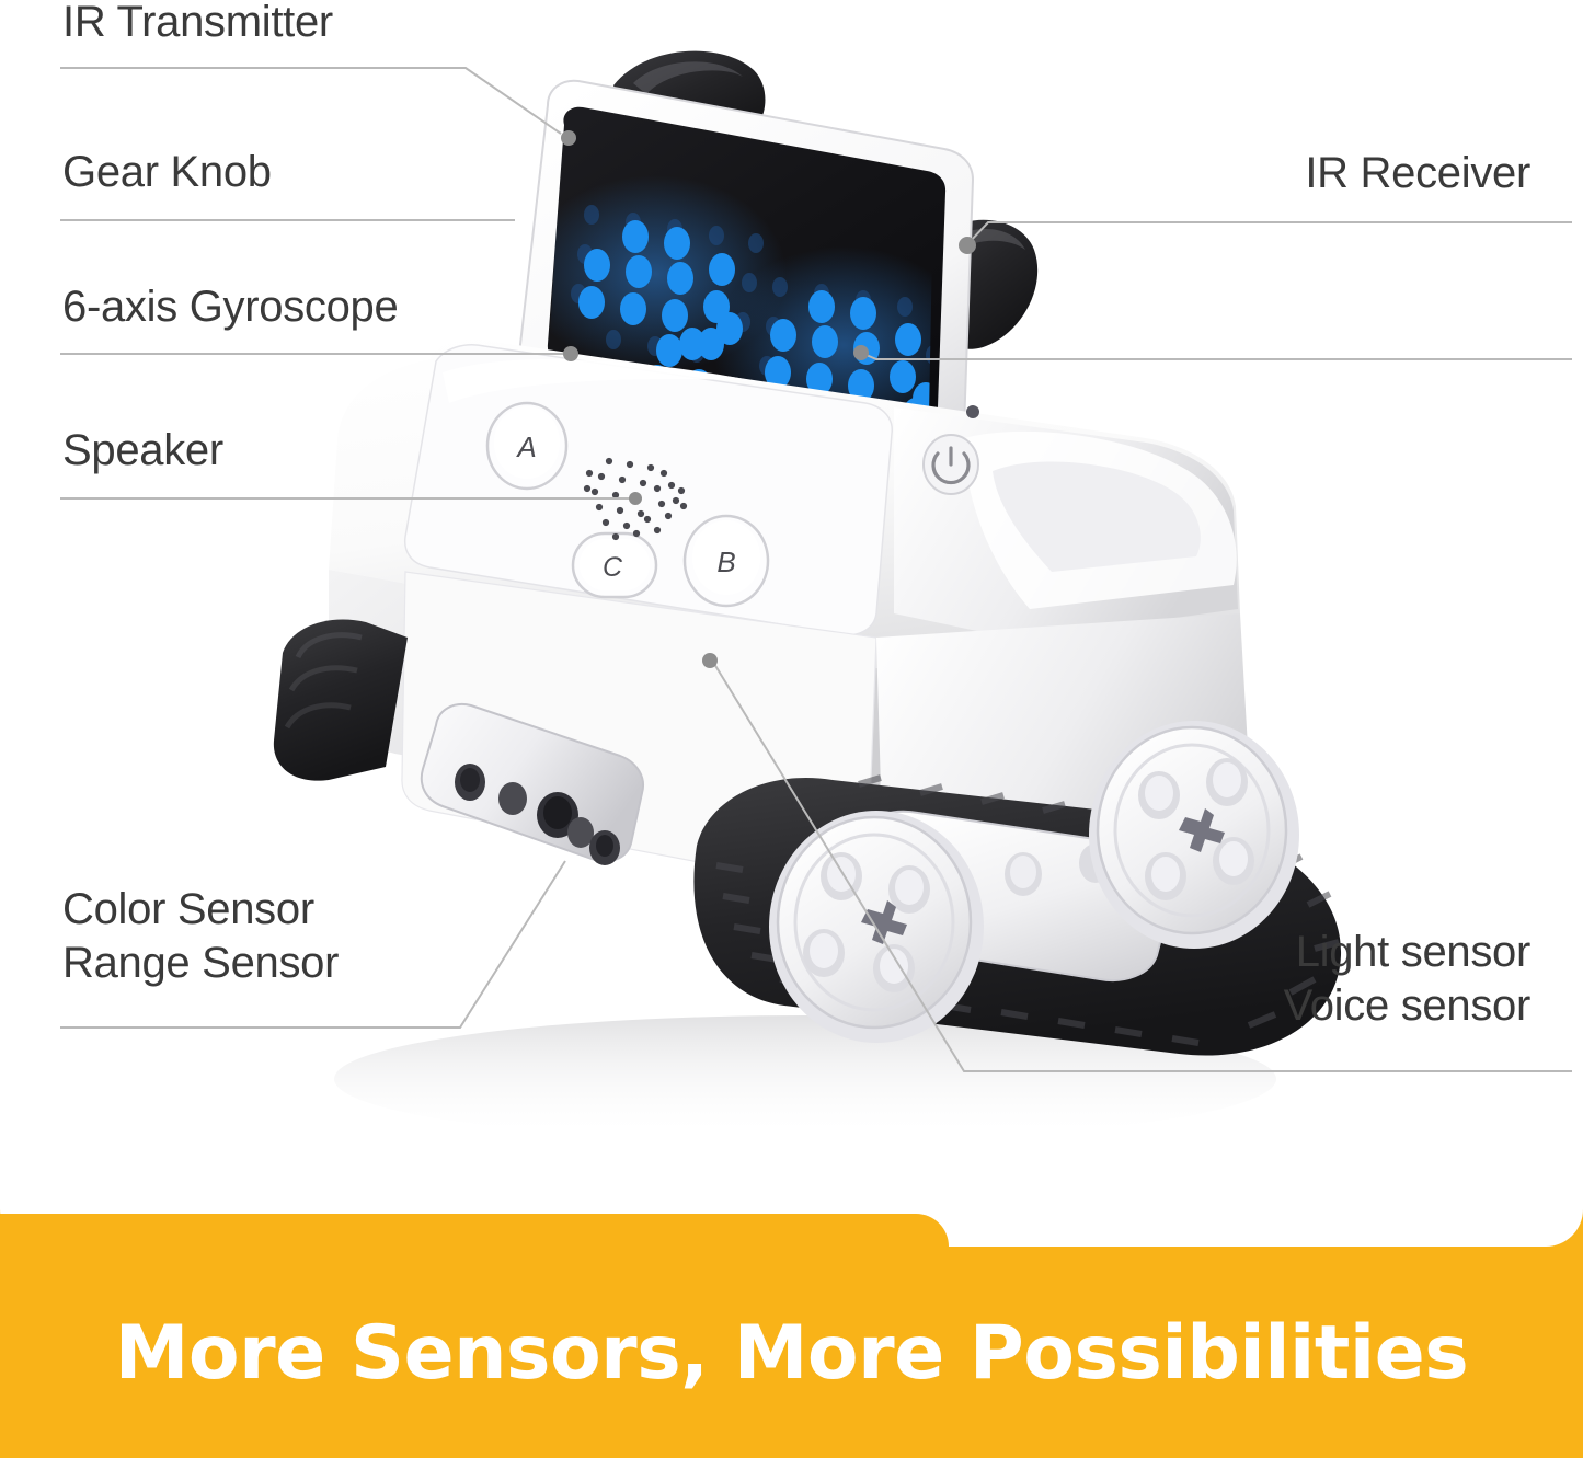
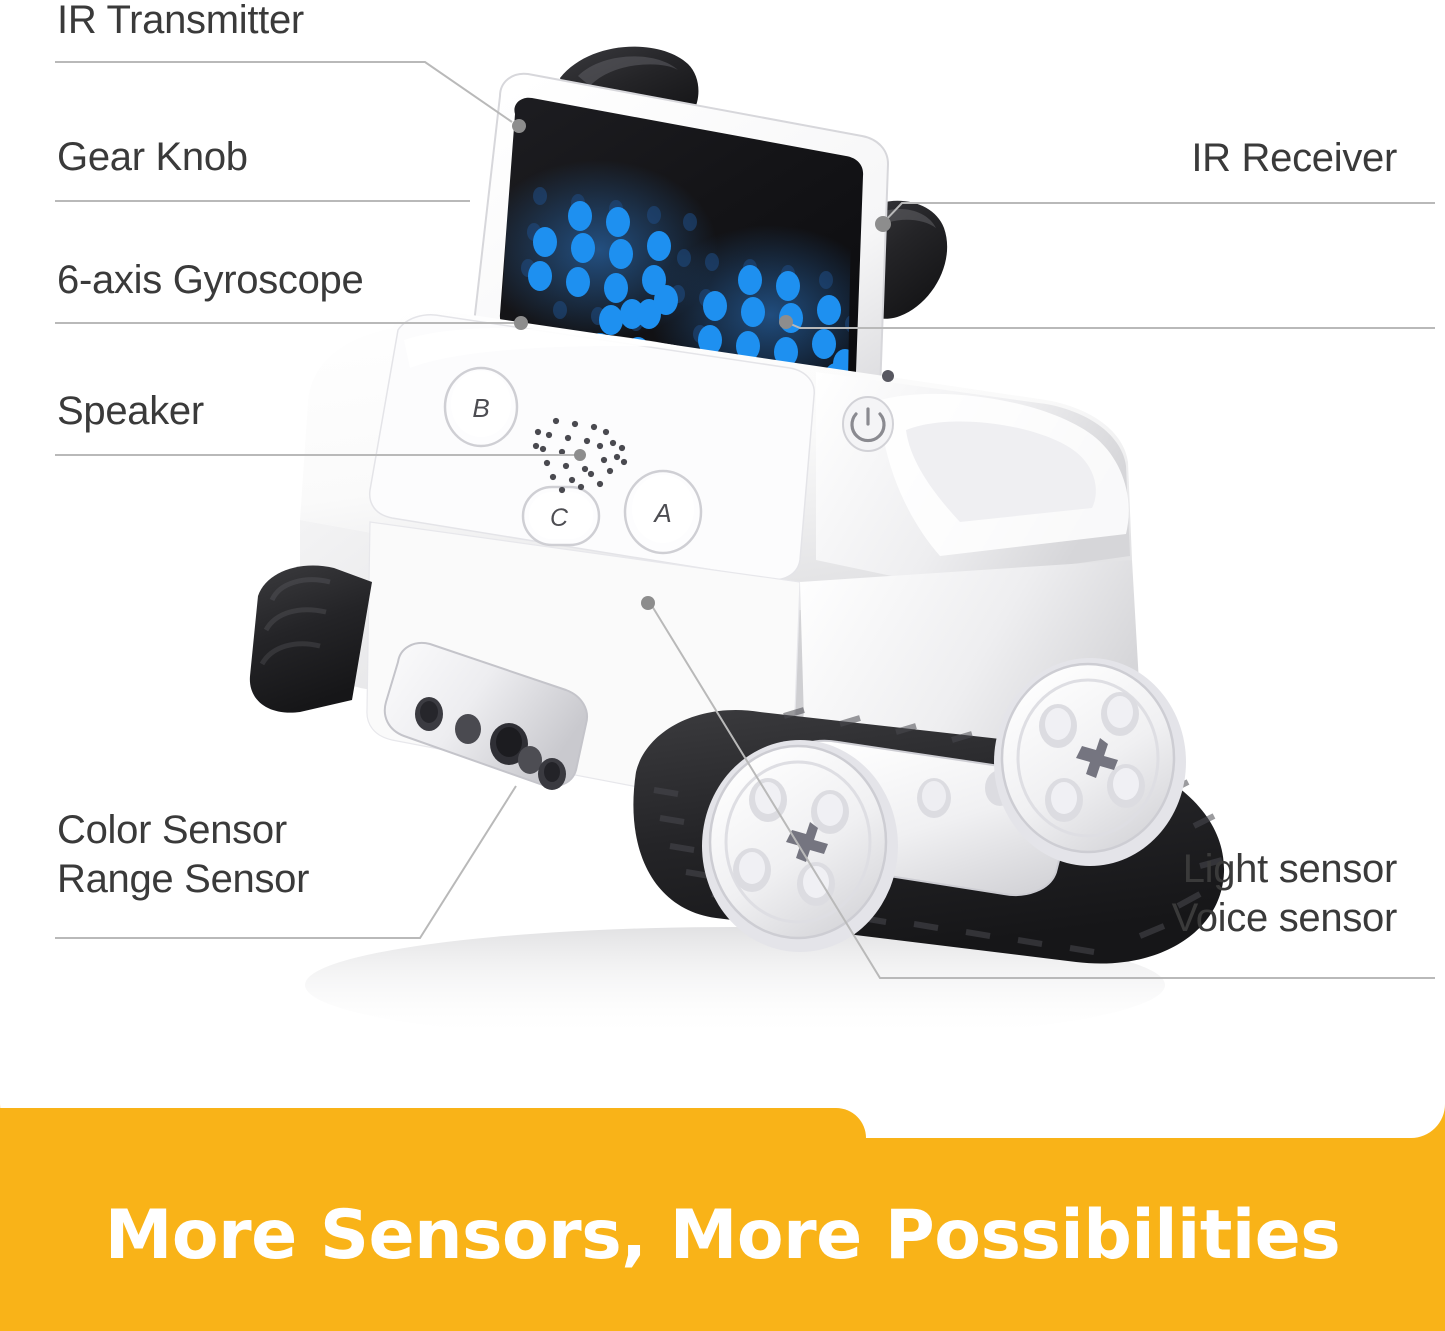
- A
+ B
  C
- B
+ A
  IR Transmitter
  Gear Knob
  6-axis Gyroscope
  Speaker
  Color Sensor
  Range Sensor
  IR Receiver
  Light sensor
  Voice sensor
  More Sensors, More Possibilities
